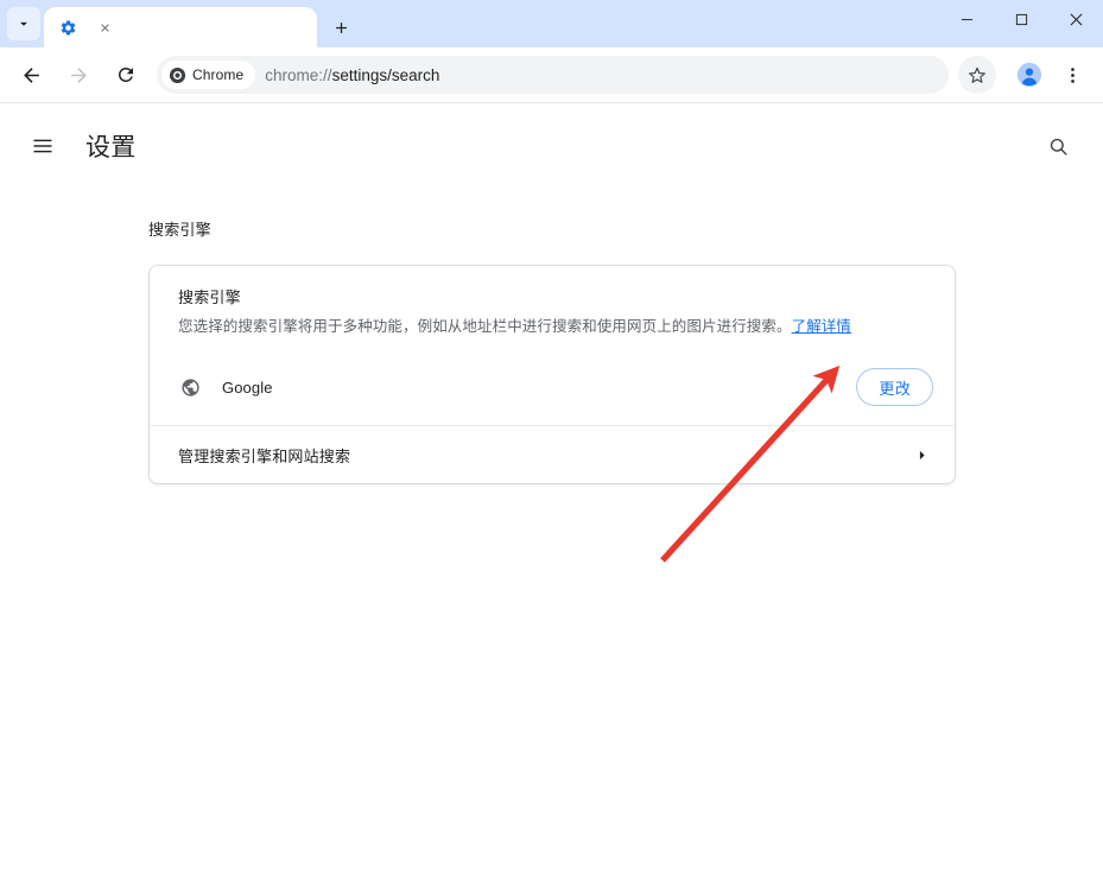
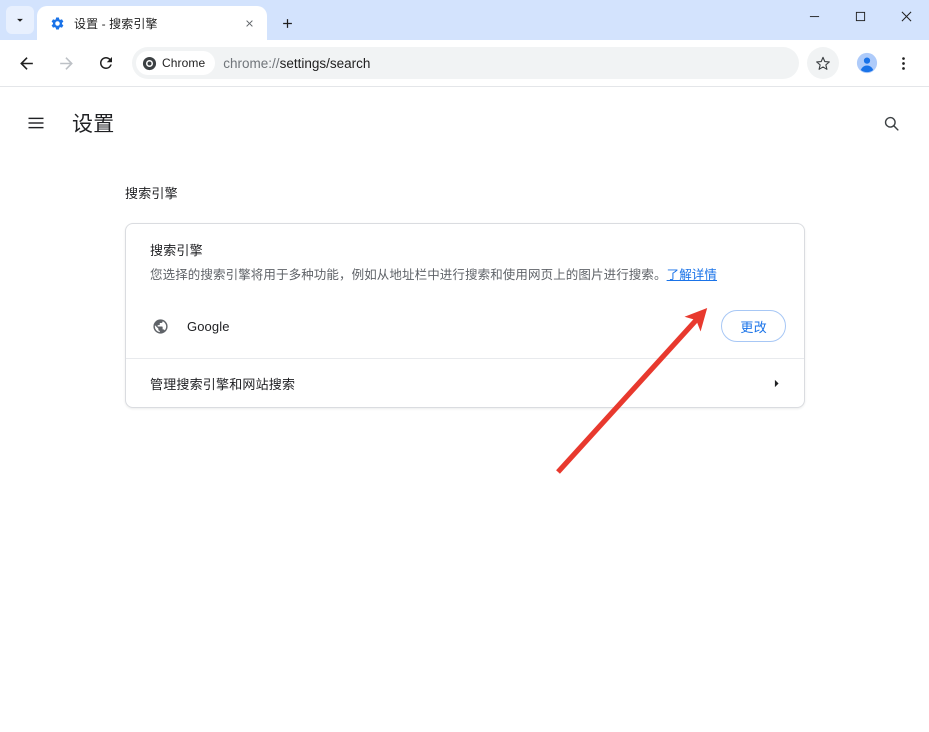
+ 设置 - 搜索引擎
  Chrome
  chrome://settings/search
  设置
  搜索引擎
  搜索引擎
  您选择的搜索引擎将用于多种功能，例如从地址栏中进行搜索和使用网页上的图片进行搜索。了解详情
  Google
  更改
  管理搜索引擎和网站搜索
